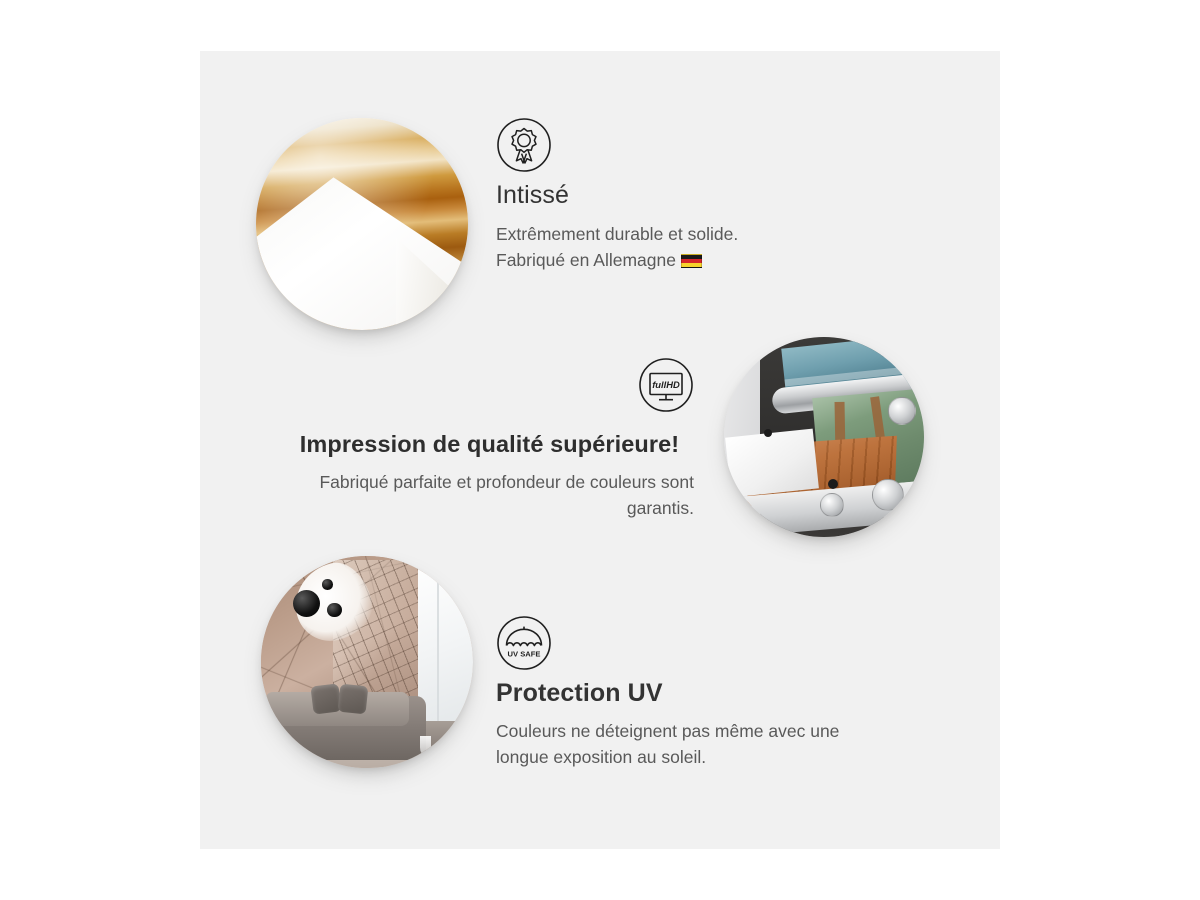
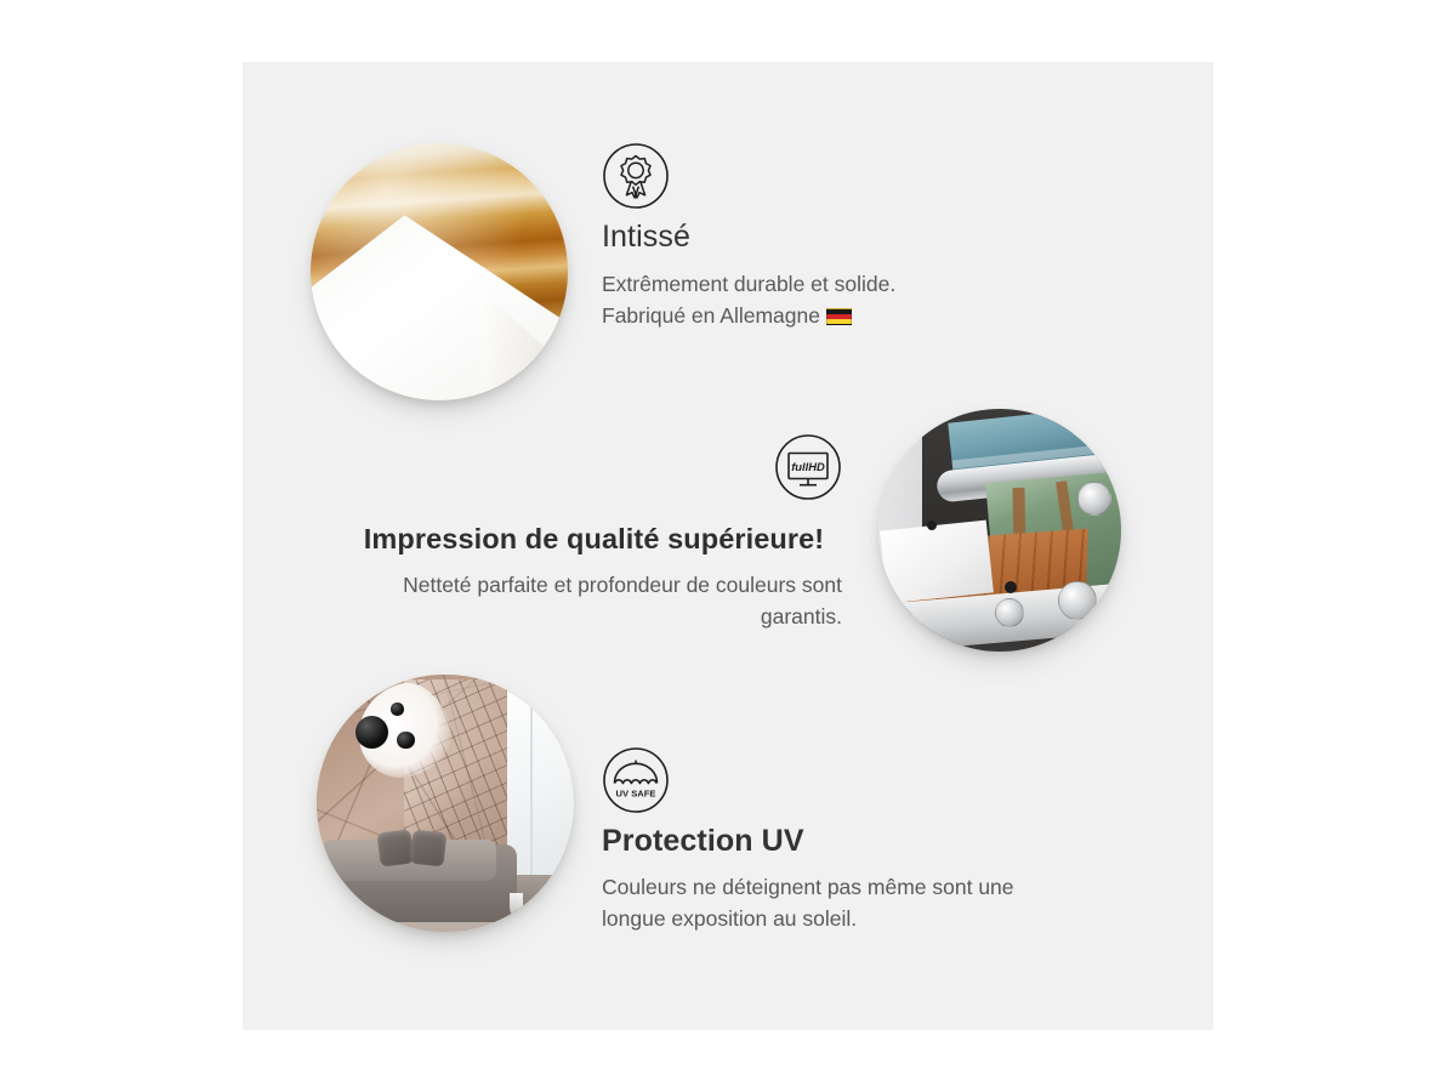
  Intissé
  Extrêmement durable et solide.
  Fabriqué en Allemagne
  fullHD
  Impression de qualité supérieure!
- Fabriqué parfaite et profondeur de couleurs sont
+ Netteté parfaite et profondeur de couleurs sont
  garantis.
  UV SAFE
  Protection UV
- Couleurs ne déteignent pas même avec une
+ Couleurs ne déteignent pas même sont une
  longue exposition au soleil.
